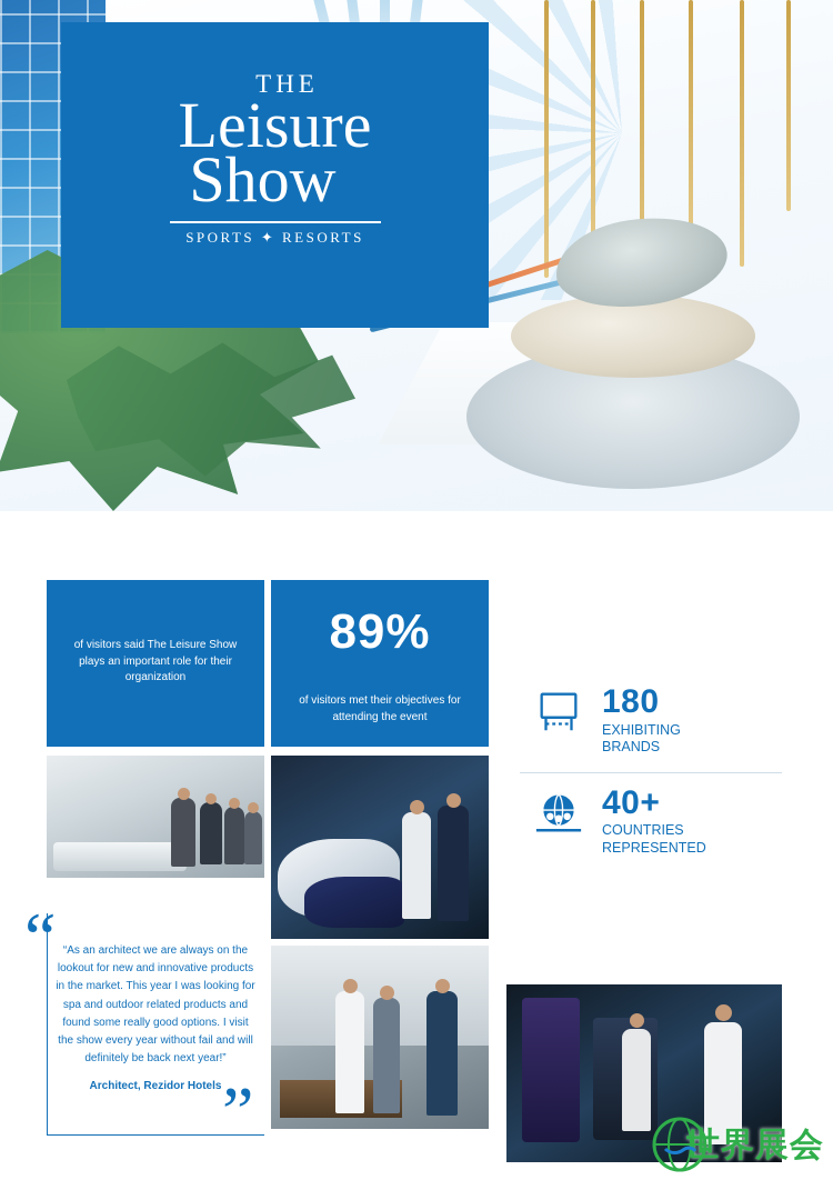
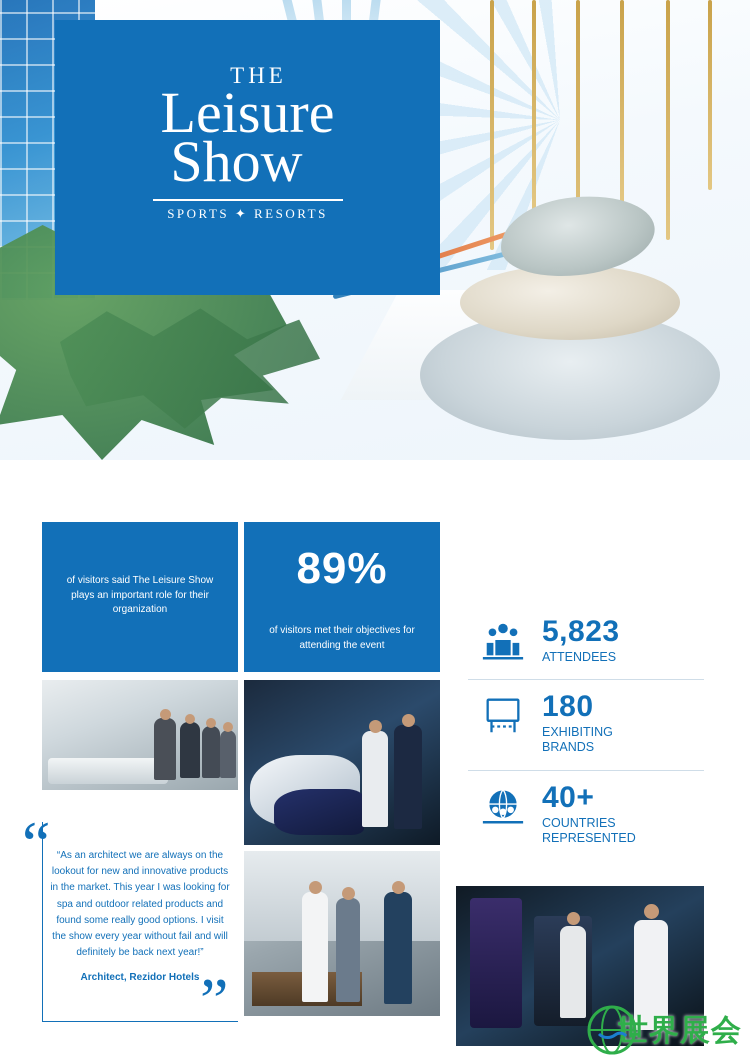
  THE
  Leisure
  Show
  SPORTS ✦ RESORTS
  of visitors said The Leisure Show plays an important role for their organization
  89%
  of visitors met their objectives for attending the event
+ 5,823
+ ATTENDEES
  180
  EXHIBITING
  BRANDS
  40+
  COUNTRIES
  REPRESENTED
  “
  “As an architect we are always on the lookout for new and innovative products in the market. This year I was looking for spa and outdoor related products and found some really good options. I visit the show every year without fail and will definitely be back next year!”
  Architect, Rezidor Hotels
  ”
  界展会
